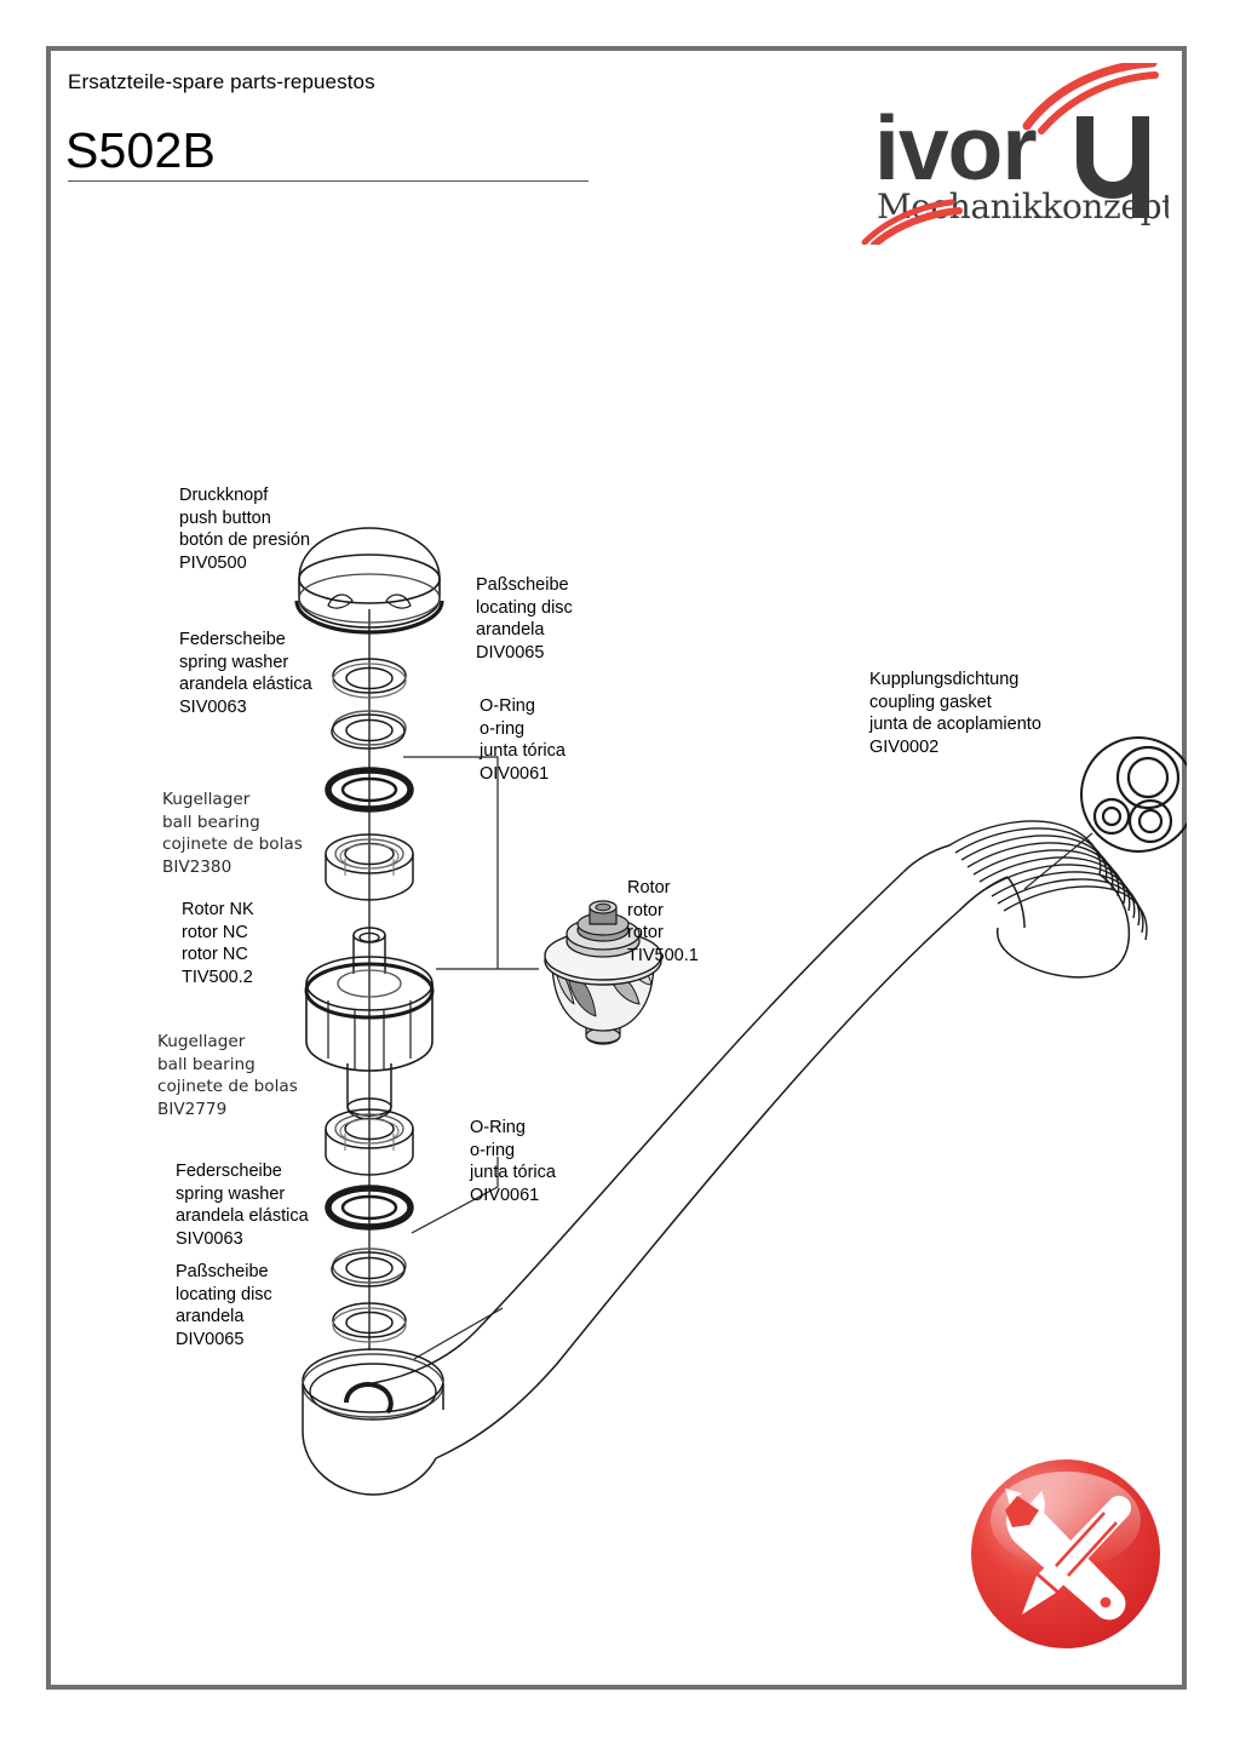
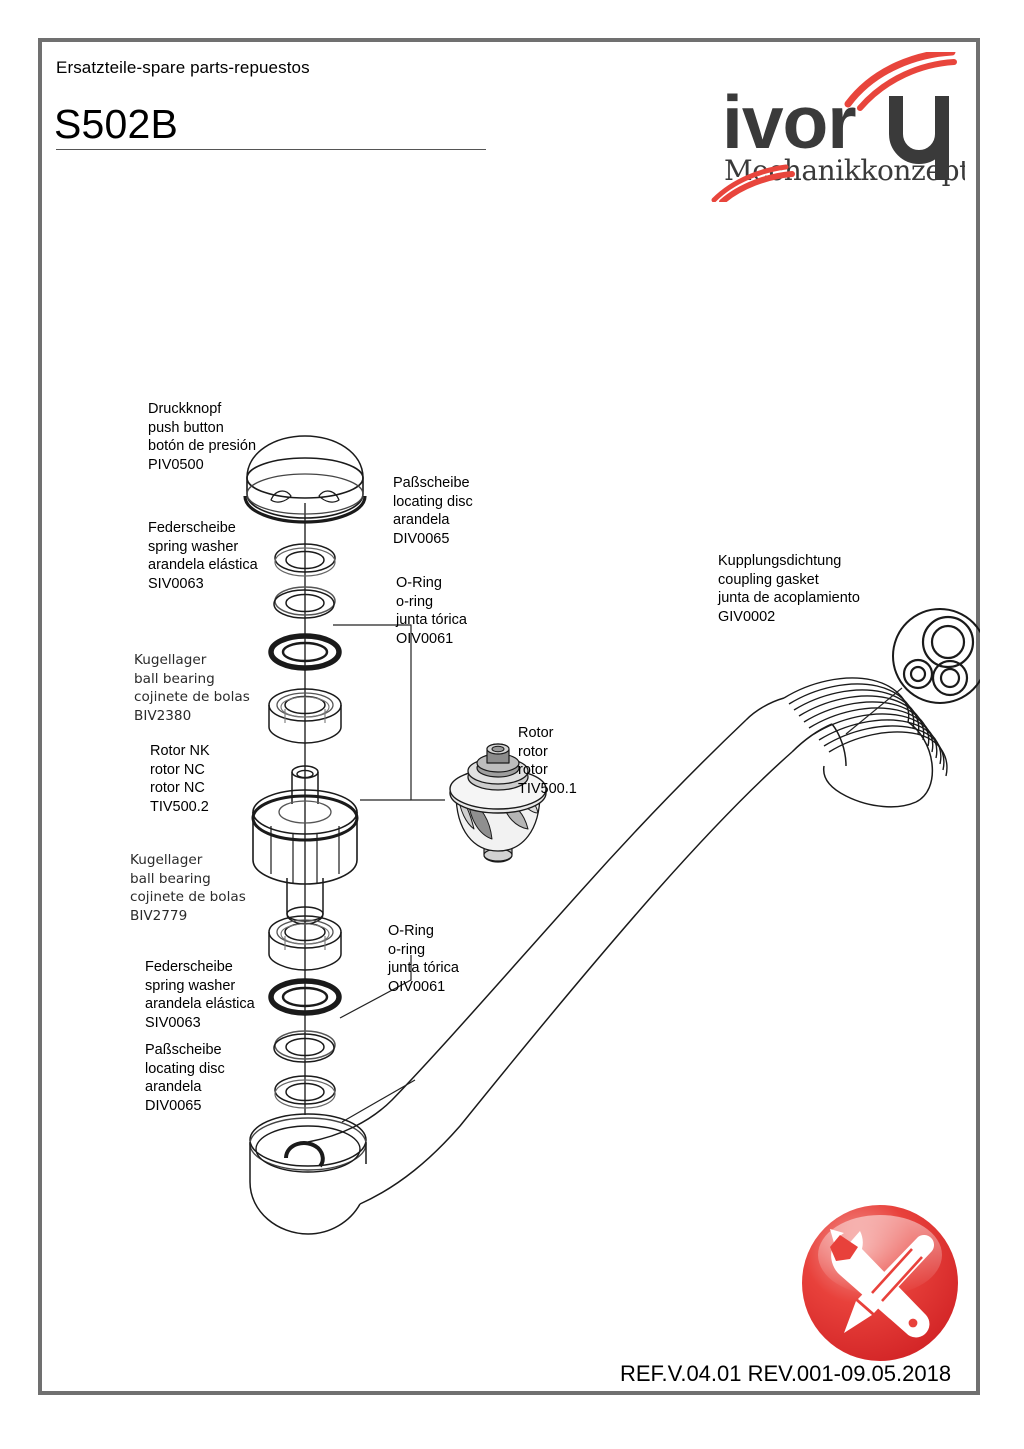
  Ersatzteile-spare parts-repuestos
  S502B
  ivor
  Mhanikkonzept
  Druckknopf
  push button
  botón de presión
  PIV0500
  Federscheibe
  spring washer
  arandela elástica
  SIV0063
  Paßscheibe
  locating disc
  arandela
  DIV0065
  O-Ring
  o-ring
  junta tórica
  OIV0061
  Kugellager
  ball bearing
  cojinete de bolas
  BIV2380
  Rotor NK
  rotor NC
  rotor NC
  TIV500.2
  Rotor
  rotor
  rotor
  TIV500.1
  Kugellager
  ball bearing
  cojinete de bolas
  BIV2779
  O-Ring
  o-ring
  junta tórica
  OIV0061
  Federscheibe
  spring washer
  arandela elástica
  SIV0063
  Paßscheibe
  locating disc
  arandela
  DIV0065
  Kupplungsdichtung
  coupling gasket
  junta de acoplamiento
  GIV0002
+ REF.V.04.01 REV.001-09.05.2018
